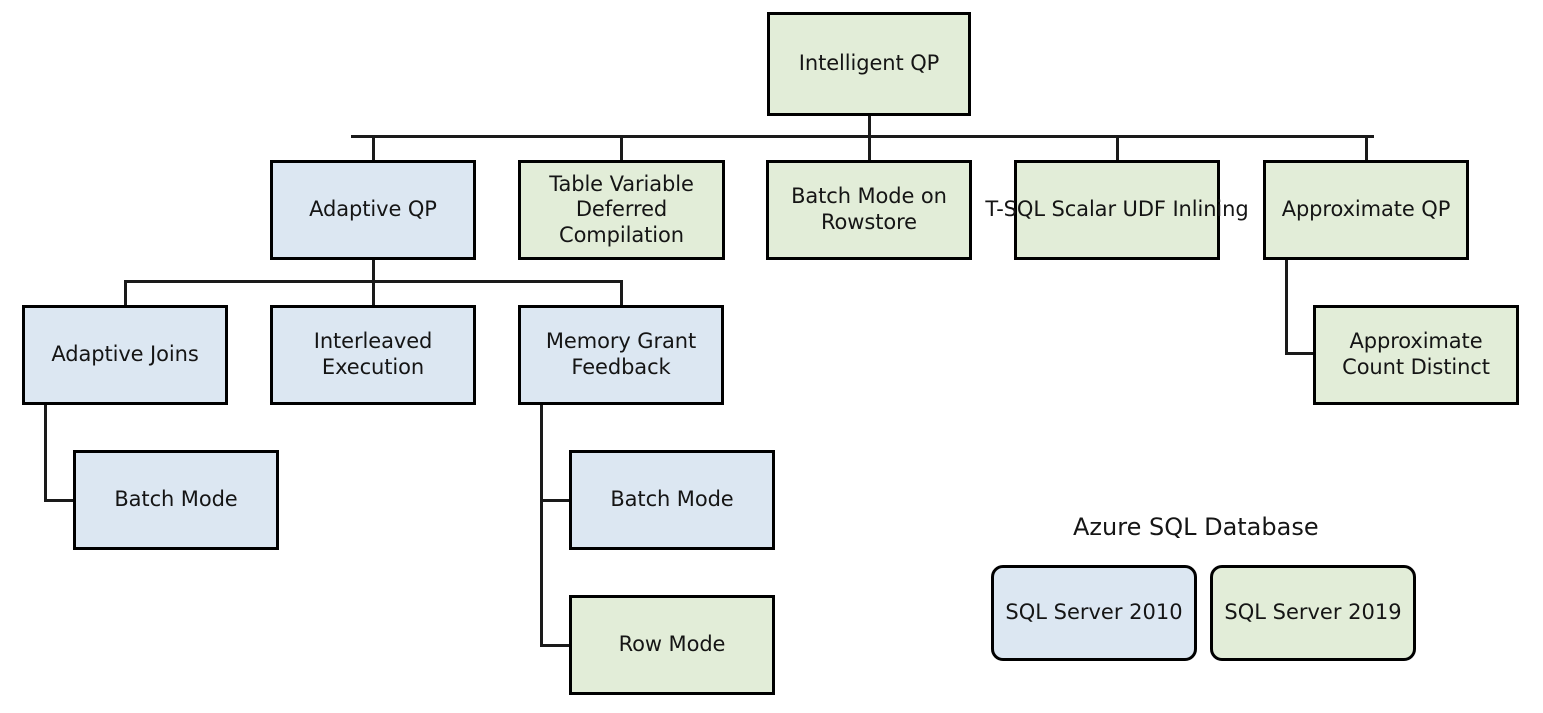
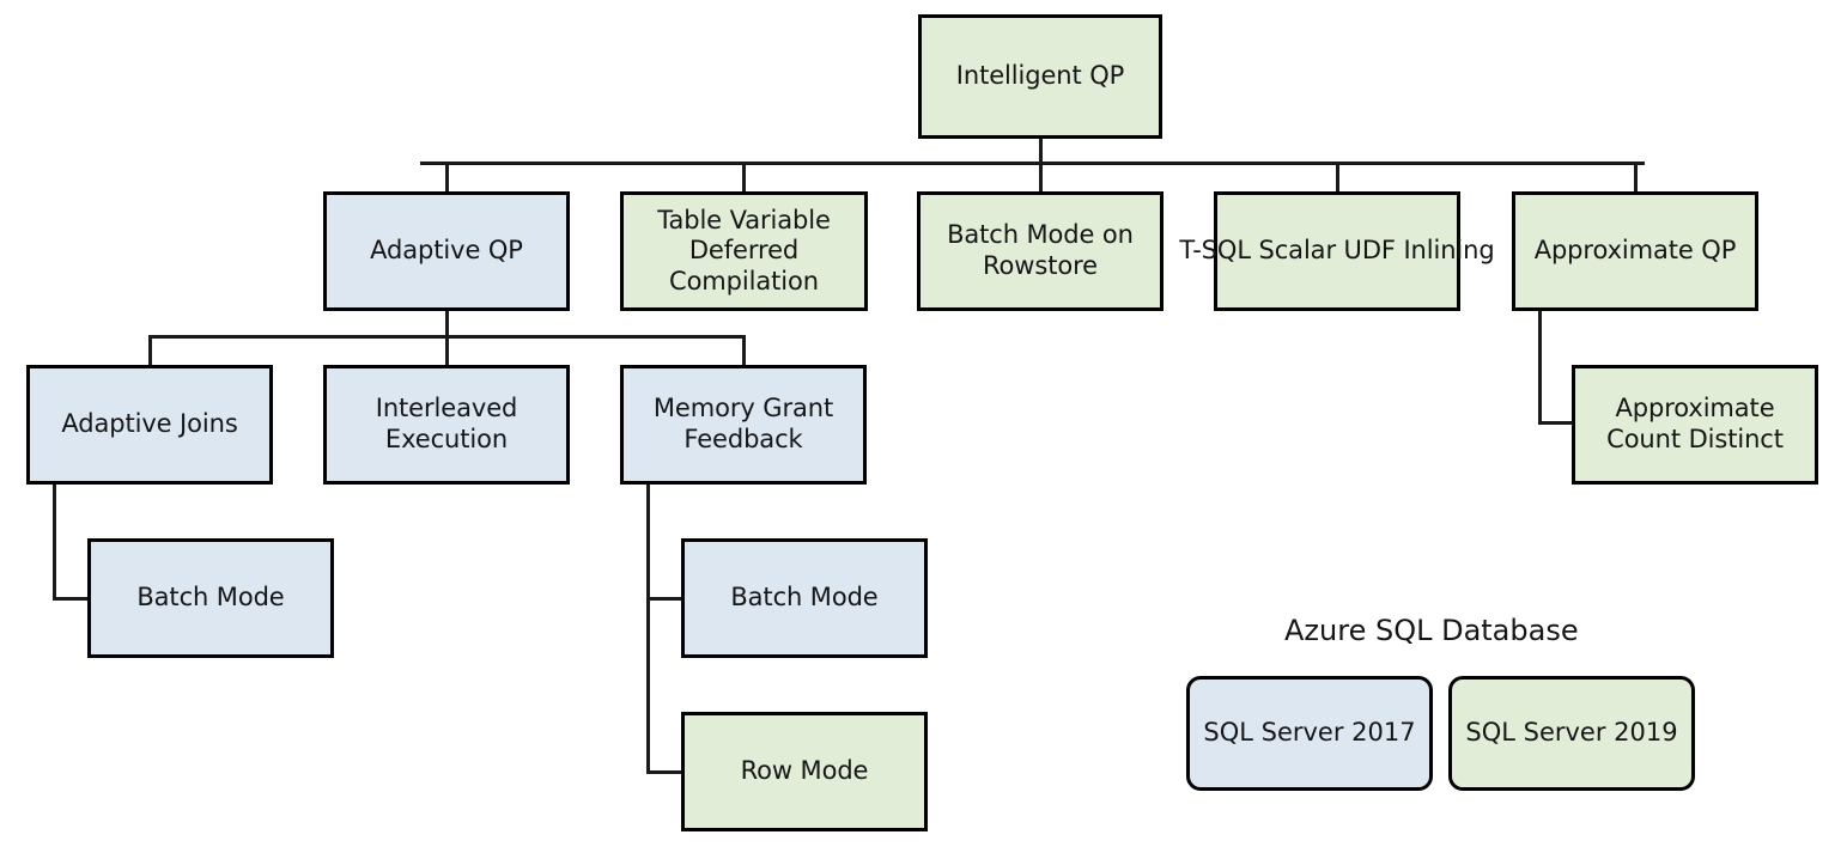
  Intelligent QP
  Adaptive QP
  Table Variable
  Deferred
  Compilation
  Batch Mode on
  Rowstore
  T-SQL Scalar UDF Inlining
  Approximate QP
  Adaptive Joins
  Interleaved
  Execution
  Memory Grant
  Feedback
  Approximate
  Count Distinct
  Batch Mode
  Batch Mode
  Row Mode
  Azure SQL Database
- SQL Server 2010
+ SQL Server 2017
  SQL Server 2019
